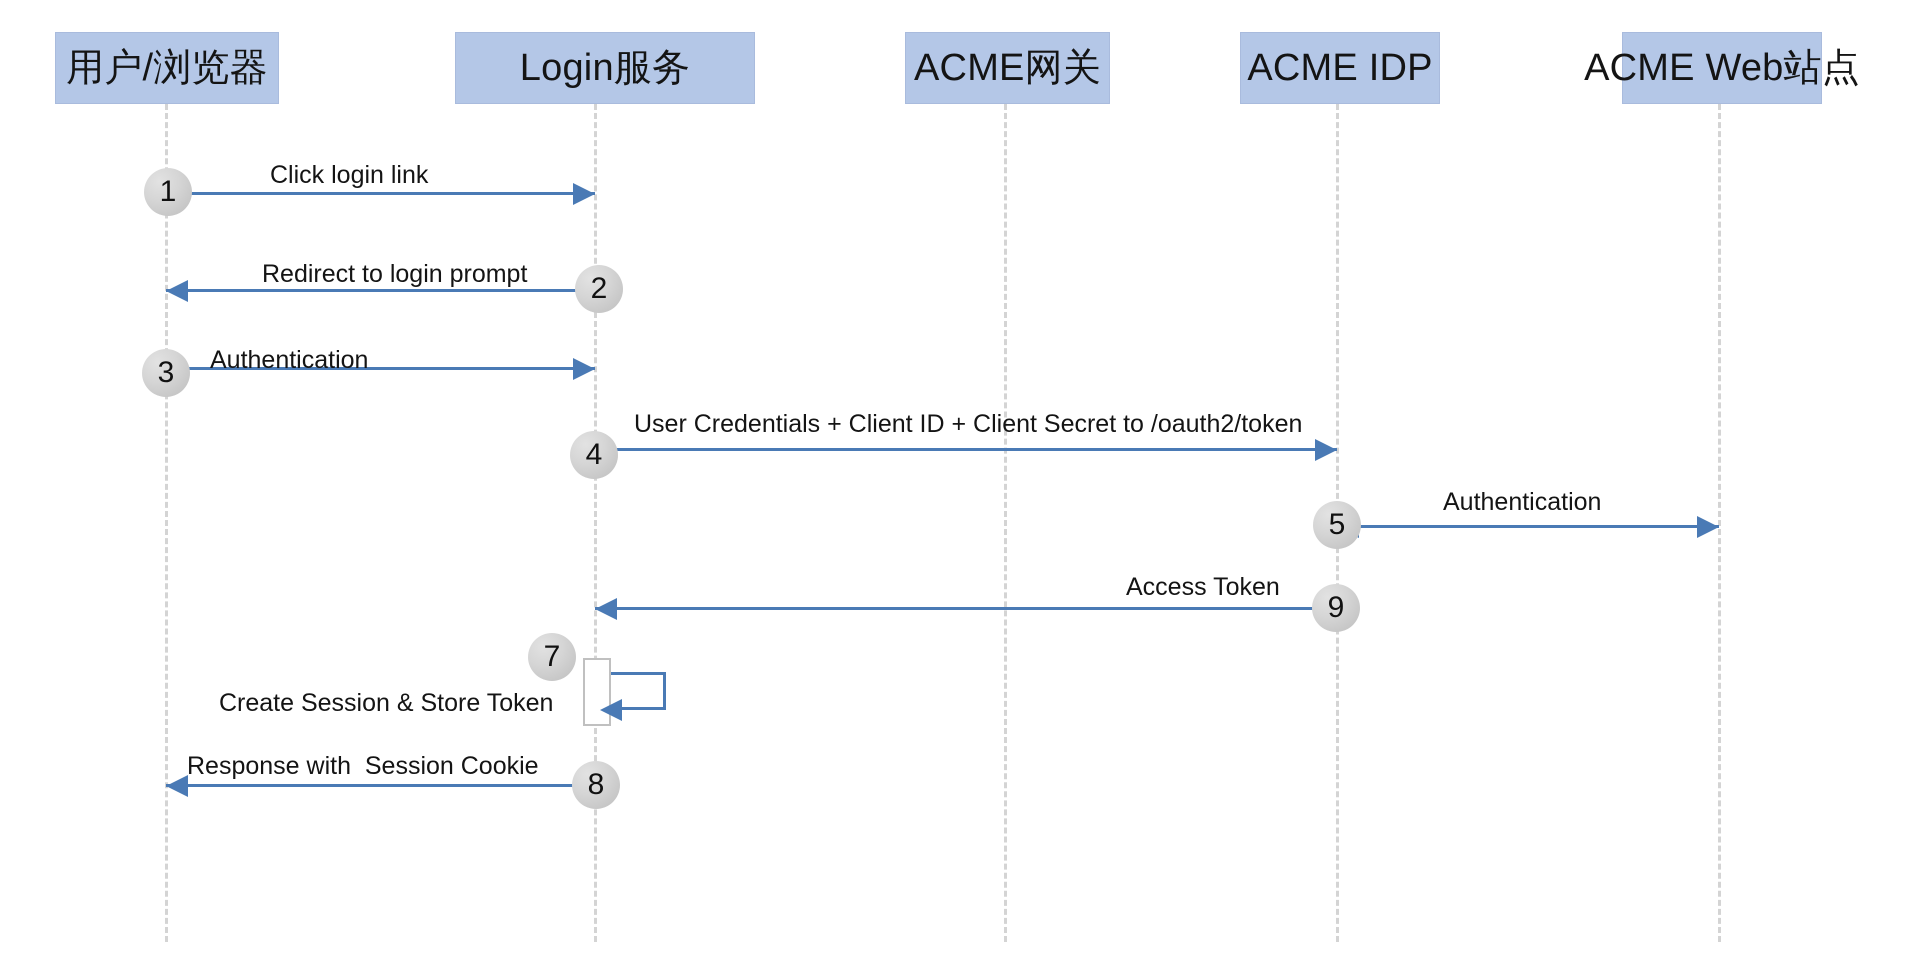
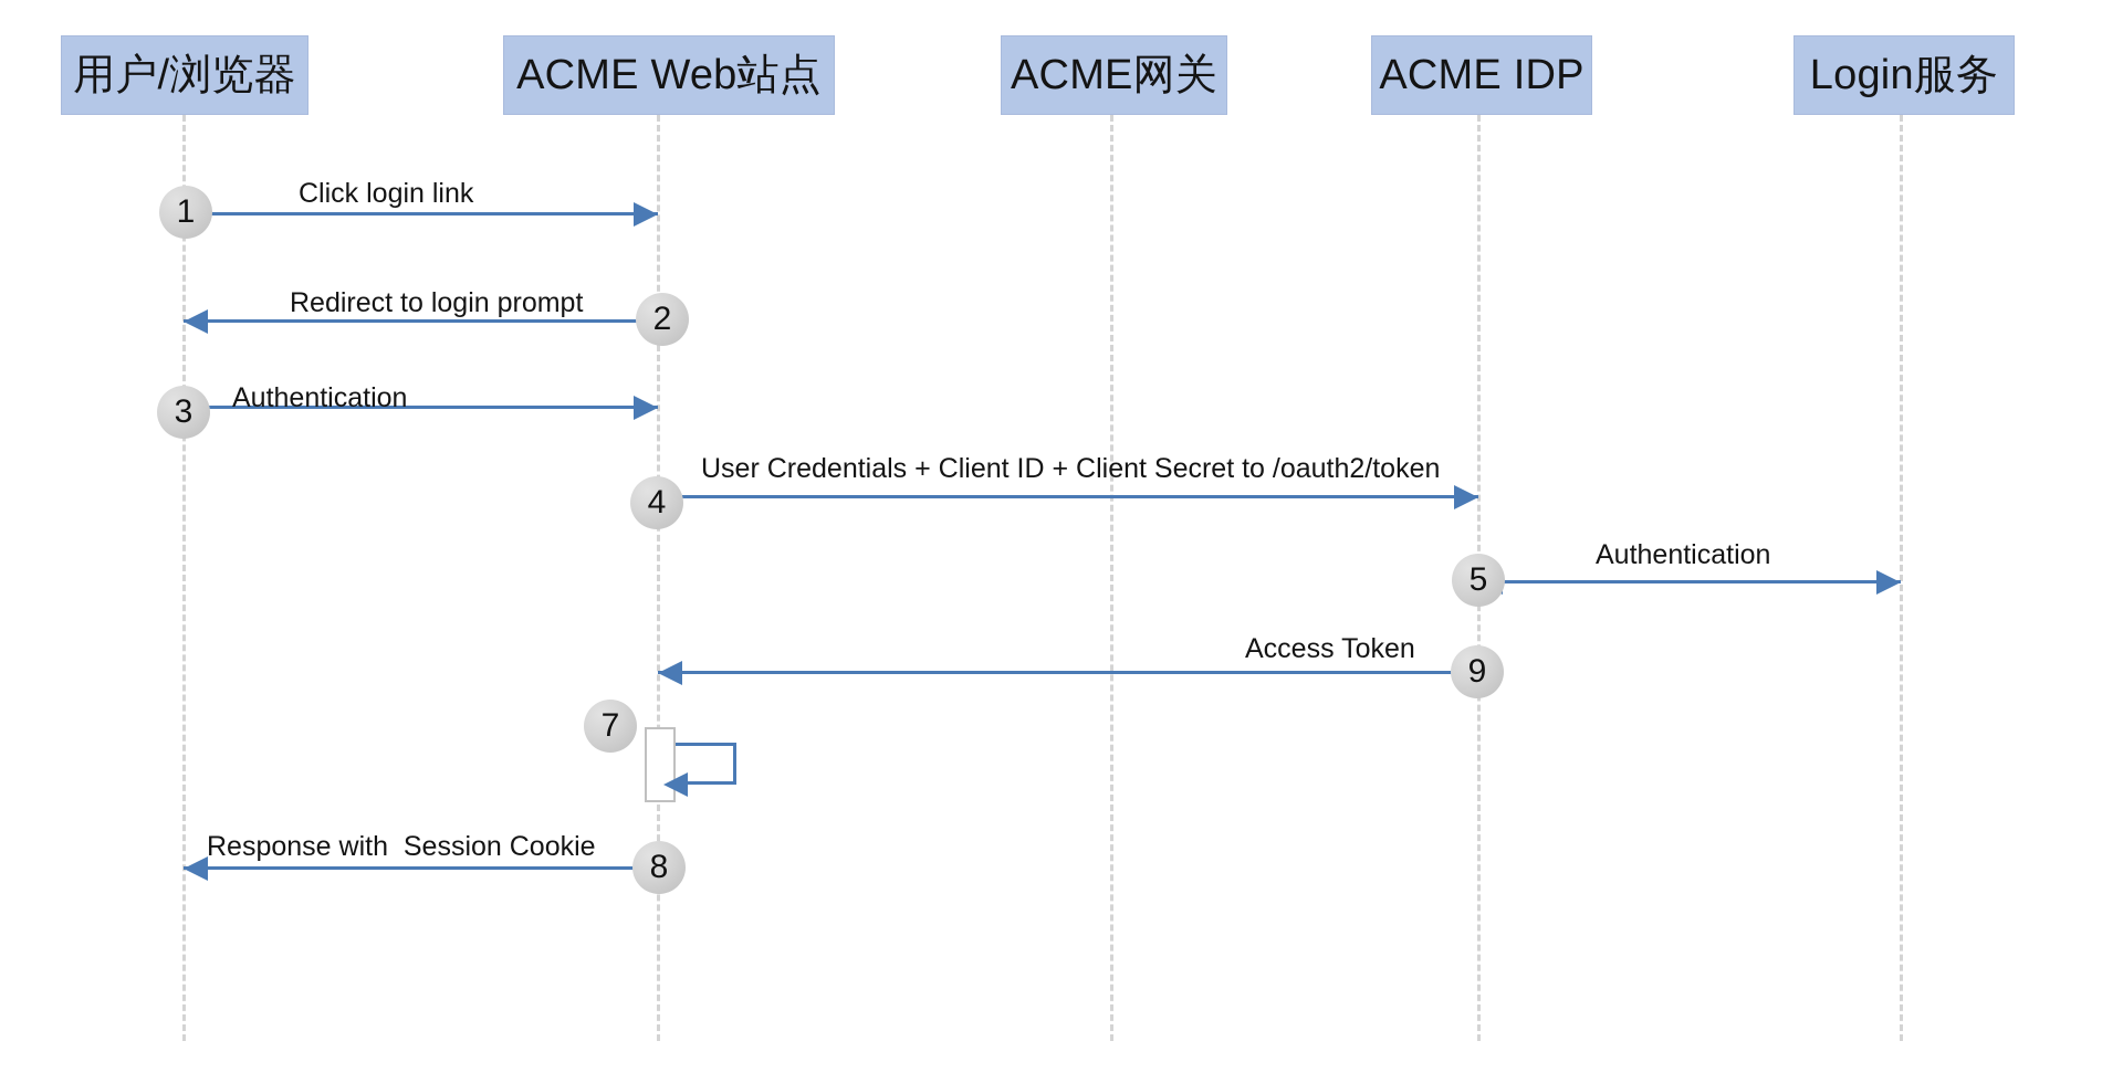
  用户/浏览器
- Login服务
+ ACME Web站点
  ACME网关
  ACME IDP
- ACME Web站点
+ Login服务
  Click login link
  1
  Redirect to login prompt
  2
  Authentication
  3
  User Credentials + Client ID + Client Secret to /oauth2/token
  4
  Authentication
  5
  Access Token
  9
  Response with Session Cookie
  8
- Create Session & Store Token
  7
